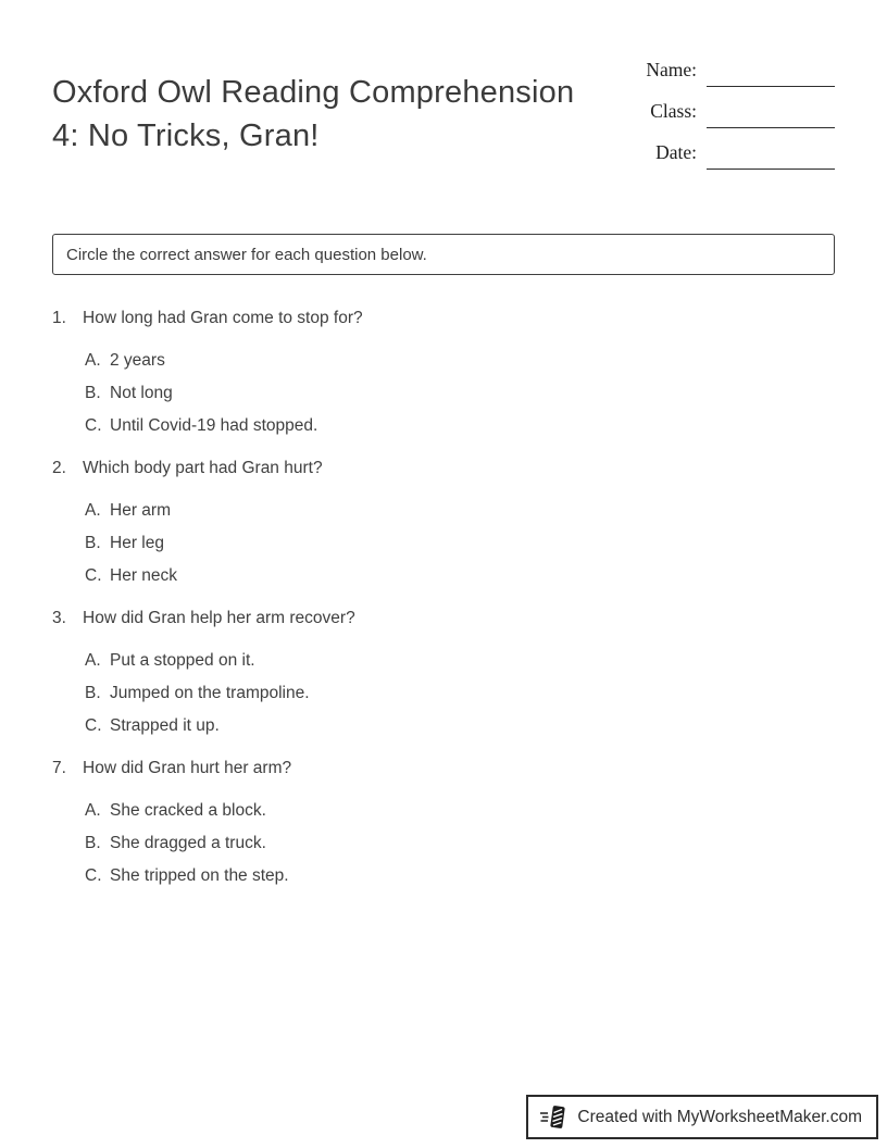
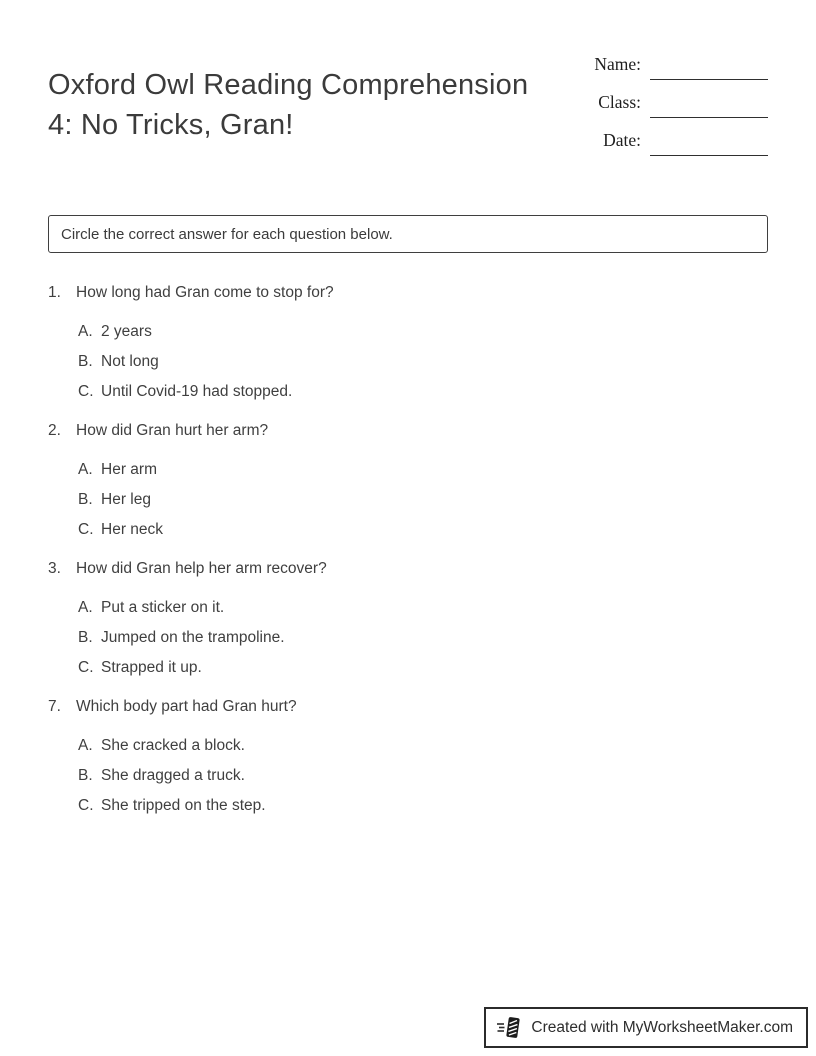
  Oxford Owl Reading Comprehension 4: No Tricks, Gran!
  Name:
  Class:
  Date:
  Circle the correct answer for each question below.
  1.
  How long had Gran come to stop for?
  A.
  2 years
  B.
  Not long
  C.
  Until Covid-19 had stopped.
  2.
- Which body part had Gran hurt?
+ How did Gran hurt her arm?
  A.
  Her arm
  B.
  Her leg
  C.
  Her neck
  3.
  How did Gran help her arm recover?
  A.
- Put a stopped on it.
+ Put a sticker on it.
  B.
  Jumped on the trampoline.
  C.
  Strapped it up.
  7.
- How did Gran hurt her arm?
+ Which body part had Gran hurt?
  A.
  She cracked a block.
  B.
  She dragged a truck.
  C.
  She tripped on the step.
  Created with MyWorksheetMaker.com
